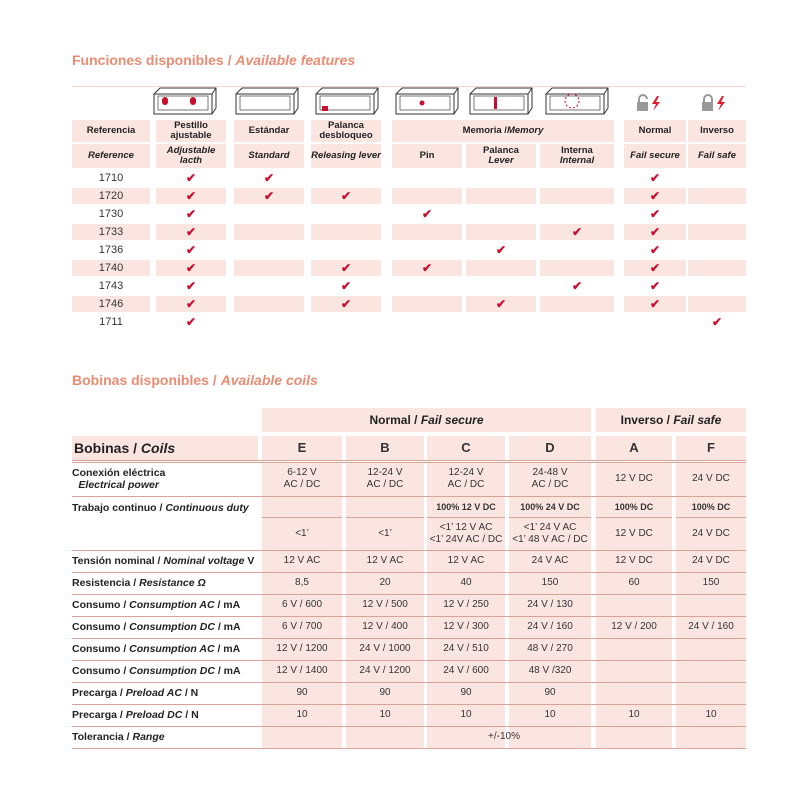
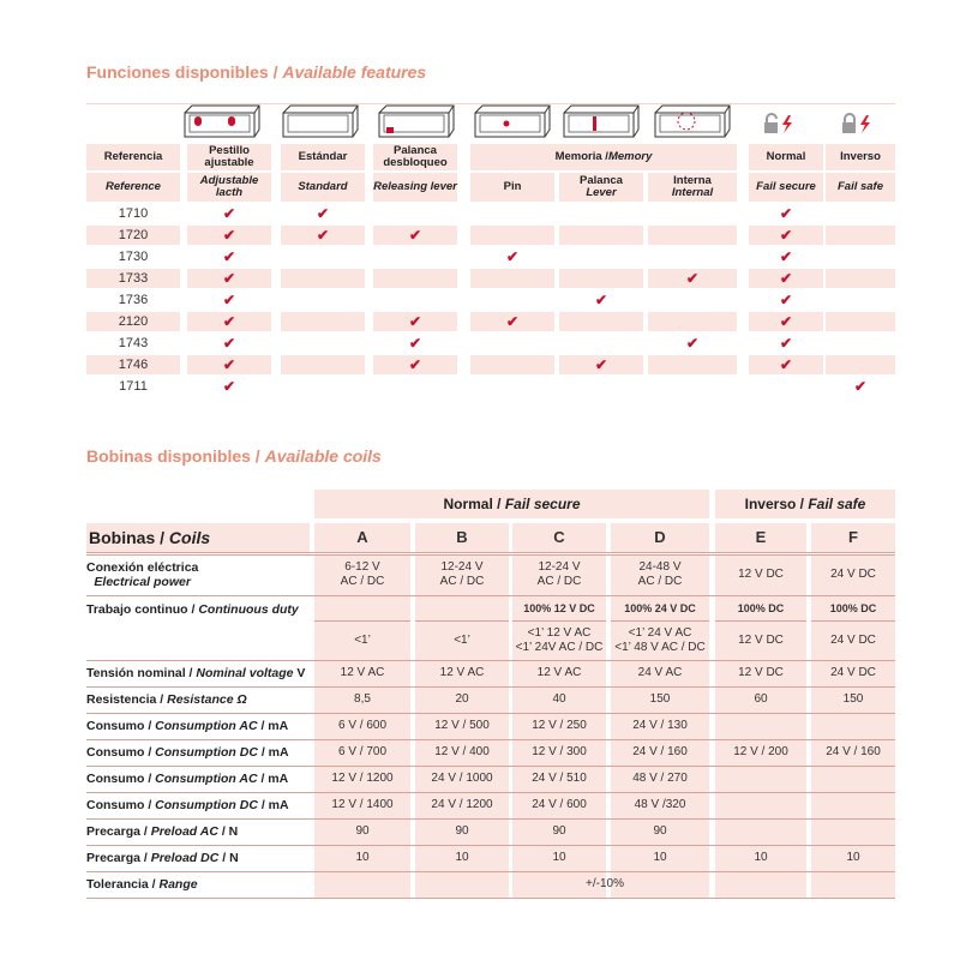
  Funciones disponibles / Available features
  Referencia
  Reference
  Pestillo ajustable
  Adjustable lacth
  Estándar
  Standard
  Palanca desbloqueo
  Releasing lever
  Memoria /
  Memory
  Pin
  Palanca
  Lever
  Interna
  Internal
  Normal
  Fail secure
  Inverso
  Fail safe
  1710
  ✔
  ✔
  ✔
  1720
  ✔
  ✔
  ✔
  ✔
  1730
  ✔
  ✔
  ✔
  1733
  ✔
  ✔
  ✔
  1736
  ✔
  ✔
  ✔
- 1740
+ 2120
  ✔
  ✔
  ✔
  ✔
  1743
  ✔
  ✔
  ✔
  ✔
  1746
  ✔
  ✔
  ✔
  ✔
  1711
  ✔
  ✔
  Bobinas disponibles / Available coils
  Normal / Fail secure
  Inverso / Fail safe
  Bobinas / Coils
- E
+ A
  B
  C
  D
- A
+ E
  F
  Conexión eléctrica
  Electrical power
  6-12 V
  AC / DC
  12-24 V
  AC / DC
  12-24 V
  AC / DC
  24-48 V
  AC / DC
  12 V DC
  24 V DC
  Trabajo continuo / Continuous duty
  <1’
  <1’
  100% 12 V DC
  <1’ 12 V AC
  <1’ 24V AC / DC
  100% 24 V DC
  <1’ 24 V AC
  <1’ 48 V AC / DC
  100% DC
  12 V DC
  100% DC
  24 V DC
  Tensión nominal / Nominal voltage V
  12 V AC
  12 V AC
  12 V AC
  24 V AC
  12 V DC
  24 V DC
  Resistencia / Resistance Ω
  8,5
  20
  40
  150
  60
  150
  Consumo / Consumption AC / mA
  6 V / 600
  12 V / 500
  12 V / 250
  24 V / 130
  Consumo / Consumption DC / mA
  6 V / 700
  12 V / 400
  12 V / 300
  24 V / 160
  12 V / 200
  24 V / 160
  Consumo / Consumption AC / mA
  12 V / 1200
  24 V / 1000
  24 V / 510
  48 V / 270
  Consumo / Consumption DC / mA
  12 V / 1400
  24 V / 1200
  24 V / 600
  48 V /320
  Precarga / Preload AC / N
  90
  90
  90
  90
  Precarga / Preload DC / N
  10
  10
  10
  10
  10
  10
  Tolerancia / Range
  +/-10%
